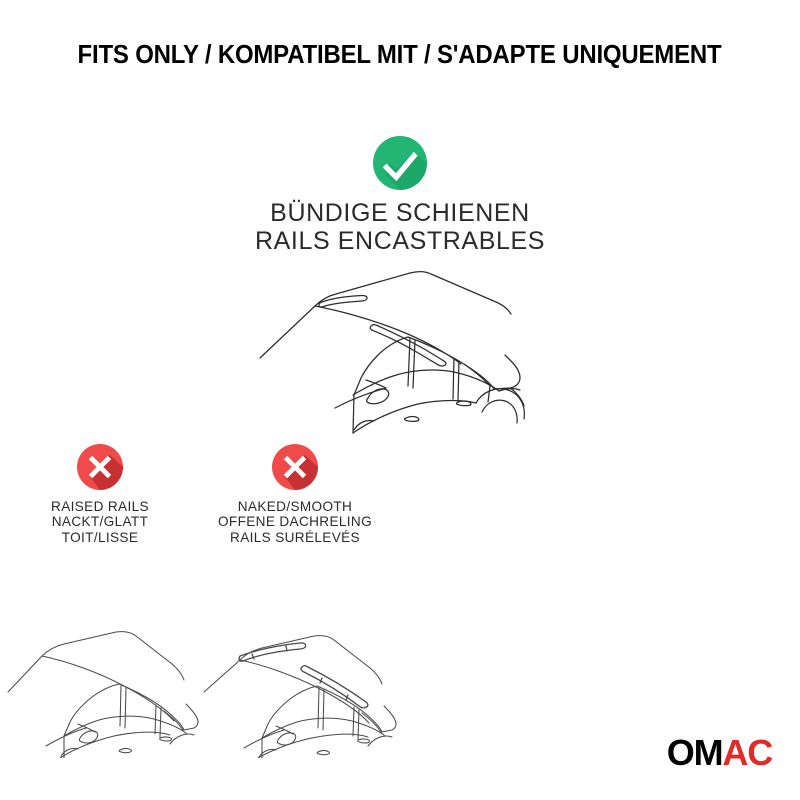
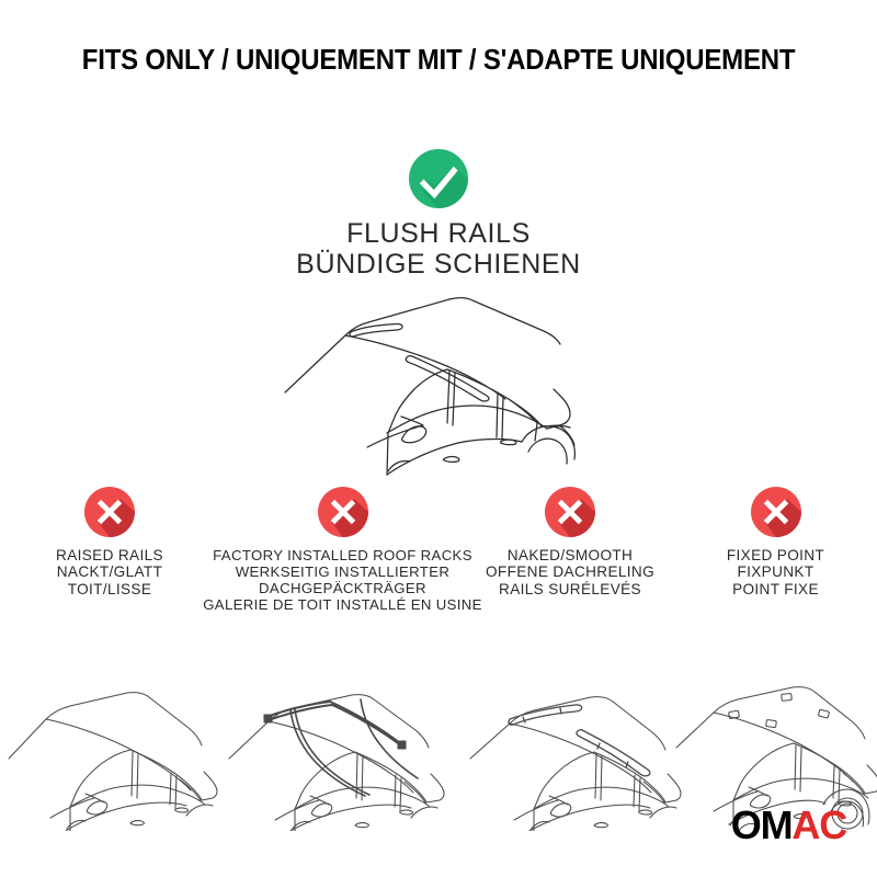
- FITS ONLY / KOMPATIBEL MIT / S'ADAPTE UNIQUEMENT
+ FITS ONLY / UNIQUEMENT MIT / S'ADAPTE UNIQUEMENT
+ FLUSH RAILS
  BÜNDIGE SCHIENEN
- RAILS ENCASTRABLES
  RAISED RAILS
  NACKT/GLATT
  TOIT/LISSE
+ FACTORY INSTALLED ROOF RACKS
+ WERKSEITIG INSTALLIERTER
+ DACHGEPÄCKTRÄGER
+ GALERIE DE TOIT INSTALLÉ EN USINE
  NAKED/SMOOTH
  OFFENE DACHRELING
  RAILS SURÉLEVÉS
+ FIXED POINT
+ FIXPUNKT
+ POINT FIXE
  OM
  AC
